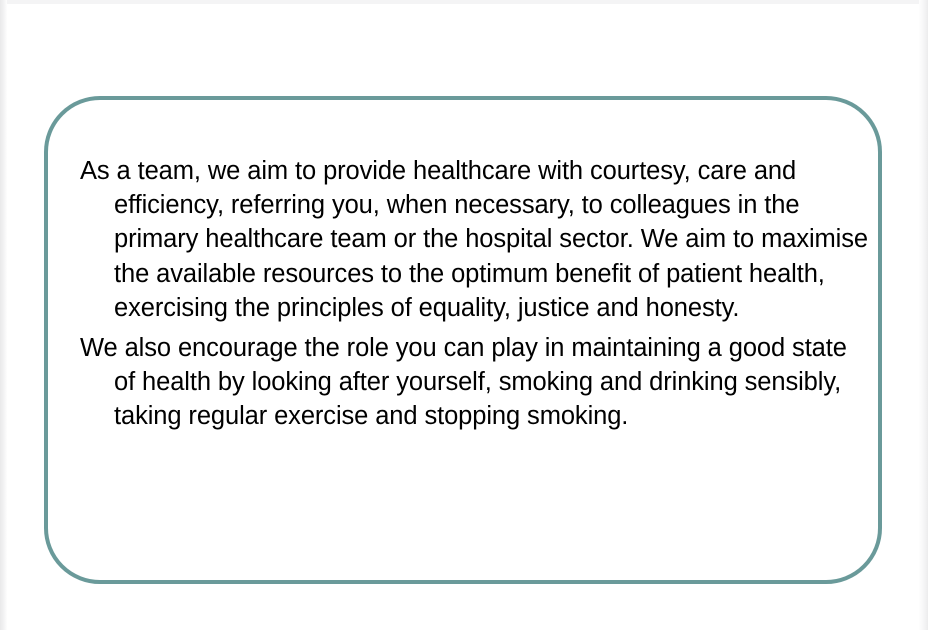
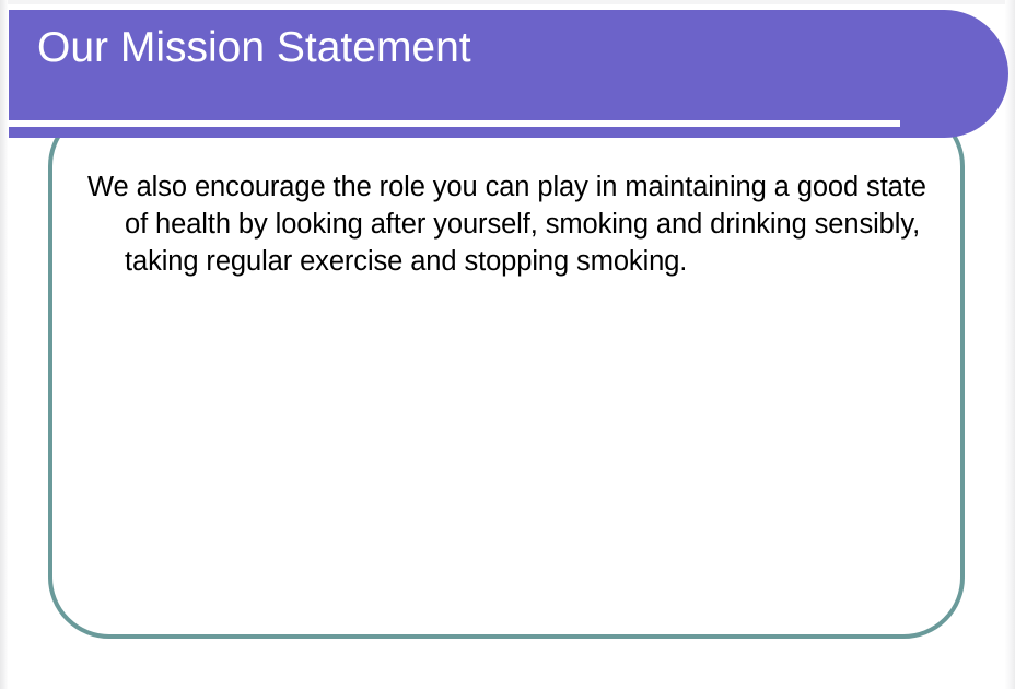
- As a team, we aim to provide healthcare with courtesy, care and efficiency, referring you, when necessary, to colleagues in the primary healthcare team or the hospital sector. We aim to maximise the available resources to the optimum benefit of patient health, exercising the principles of equality, justice and honesty.
  We also encourage the role you can play in maintaining a good state of health by looking after yourself, smoking and drinking sensibly, taking regular exercise and stopping smoking.
+ Our Mission Statement
